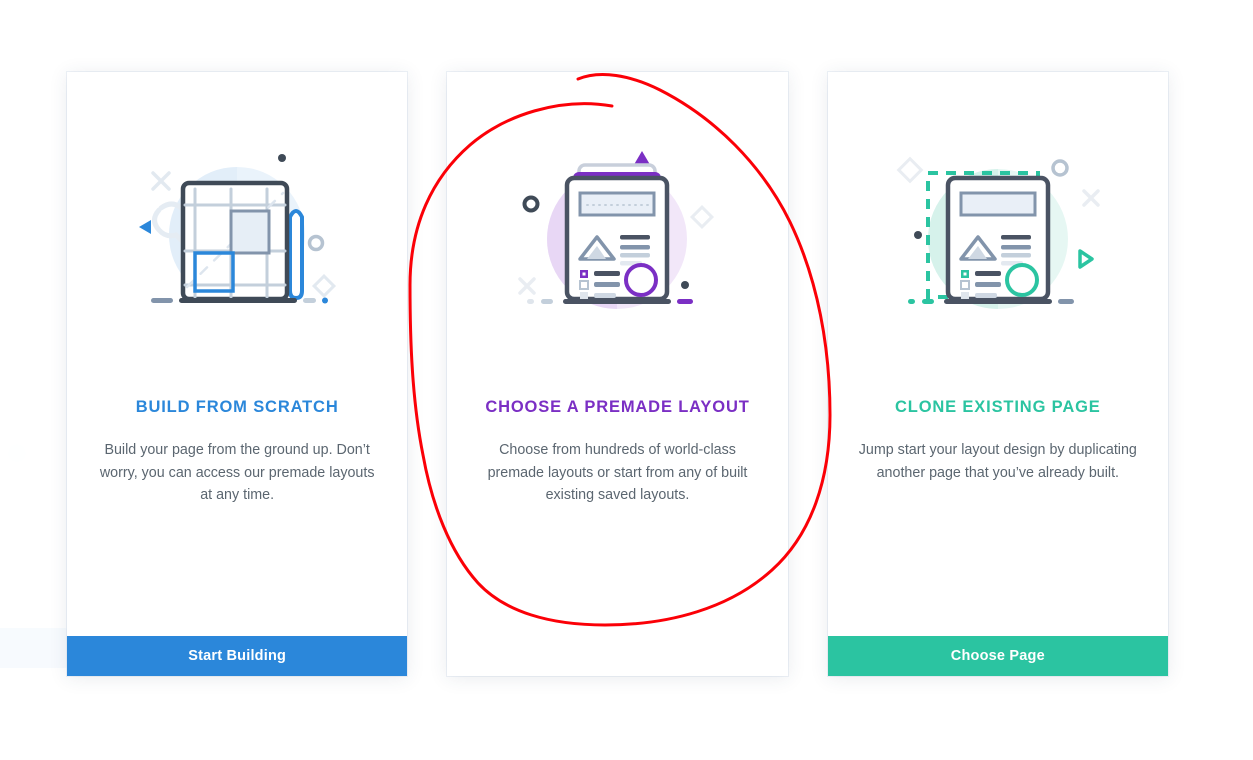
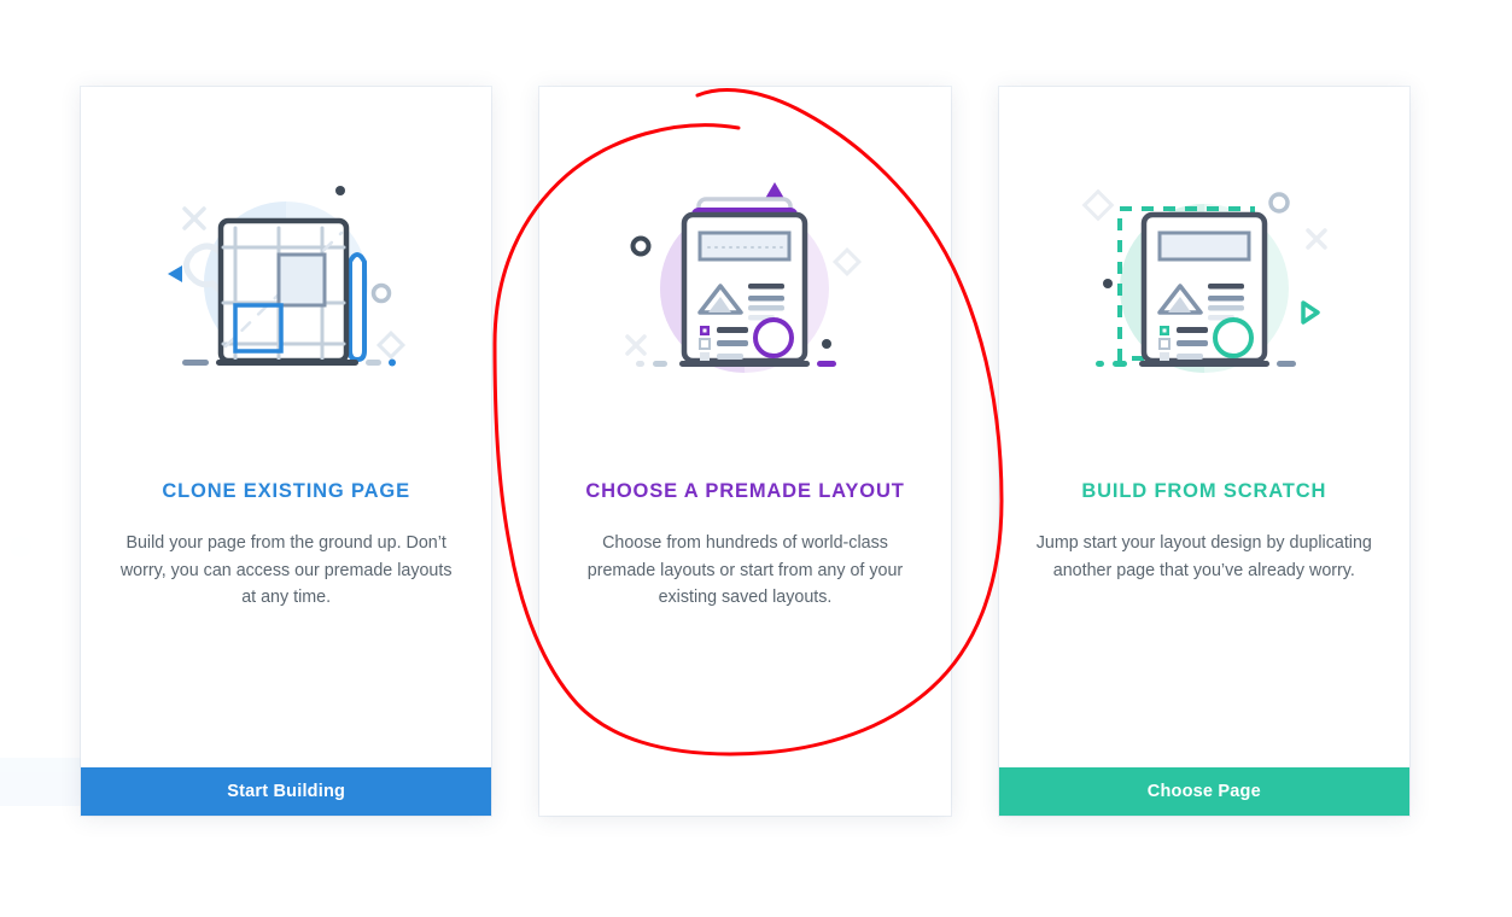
- BUILD FROM SCRATCH
+ CLONE EXISTING PAGE
  Build your page from the ground up. Don’t worry, you can access our premade layouts at any time.
  Start Building
  CHOOSE A PREMADE LAYOUT
- Choose from hundreds of world-class premade layouts or start from any of built existing saved layouts.
+ Choose from hundreds of world-class premade layouts or start from any of your existing saved layouts.
- CLONE EXISTING PAGE
+ BUILD FROM SCRATCH
- Jump start your layout design by duplicating another page that you’ve already built.
+ Jump start your layout design by duplicating another page that you’ve already worry.
  Choose Page
